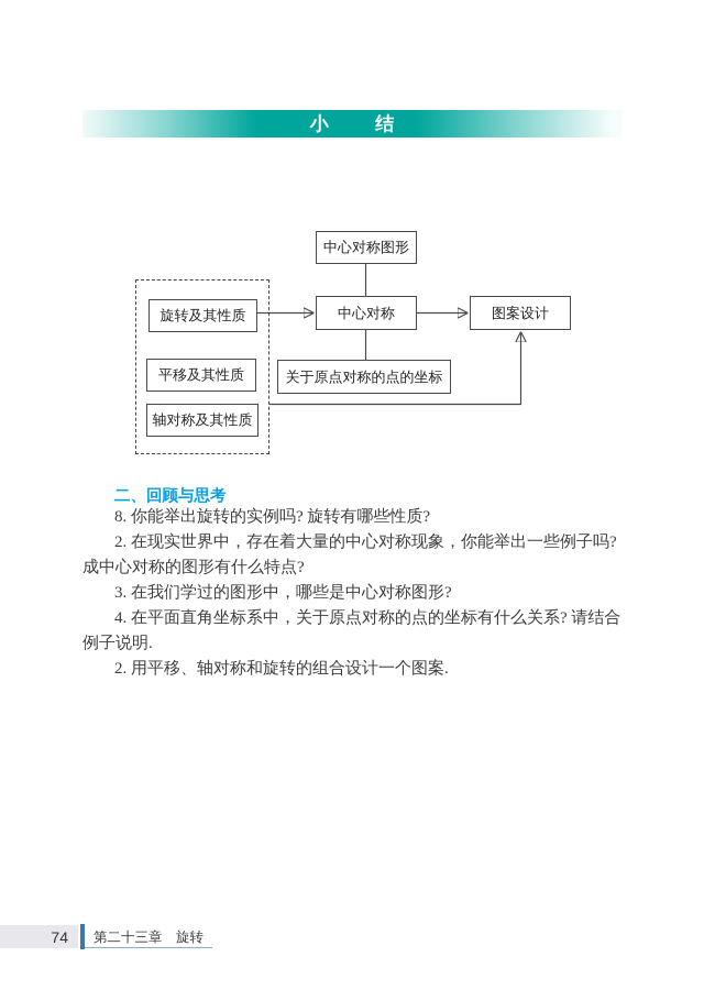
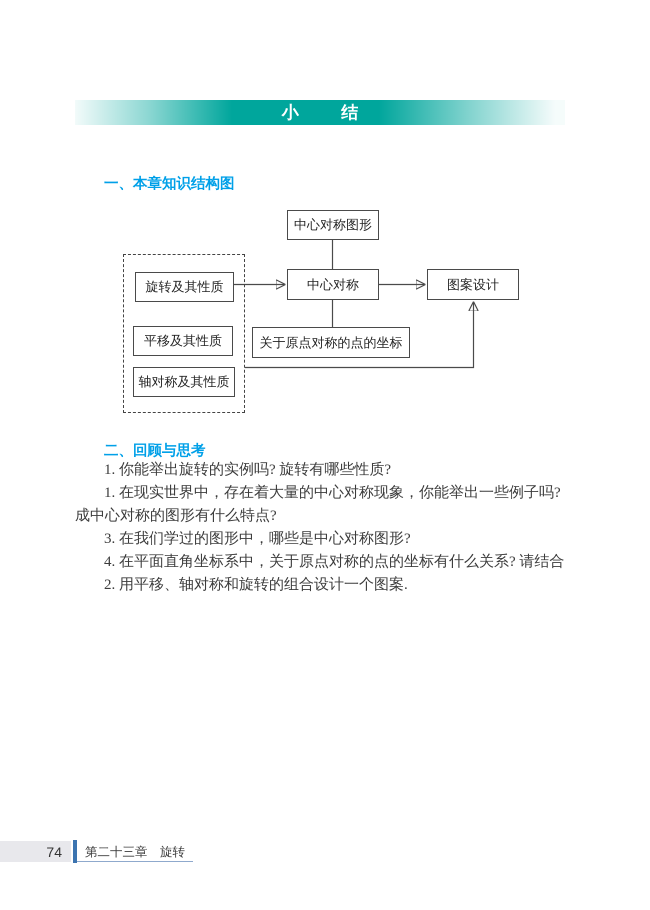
  小 结
+ 一、本章知识结构图
  中心对称图形
  旋转及其性质
  中心对称
  图案设计
  平移及其性质
  关于原点对称的点的坐标
  轴对称及其性质
  二、回顾与思考
- 8. 你能举出旋转的实例吗? 旋转有哪些性质?
+ 1. 你能举出旋转的实例吗? 旋转有哪些性质?
- 2. 在现实世界中，存在着大量的中心对称现象，你能举出一些例子吗?
+ 1. 在现实世界中，存在着大量的中心对称现象，你能举出一些例子吗?
  成中心对称的图形有什么特点?
  3. 在我们学过的图形中，哪些是中心对称图形?
  4. 在平面直角坐标系中，关于原点对称的点的坐标有什么关系? 请结合
- 例子说明.
  2. 用平移、轴对称和旋转的组合设计一个图案.
  74
  第二十三章 旋转
